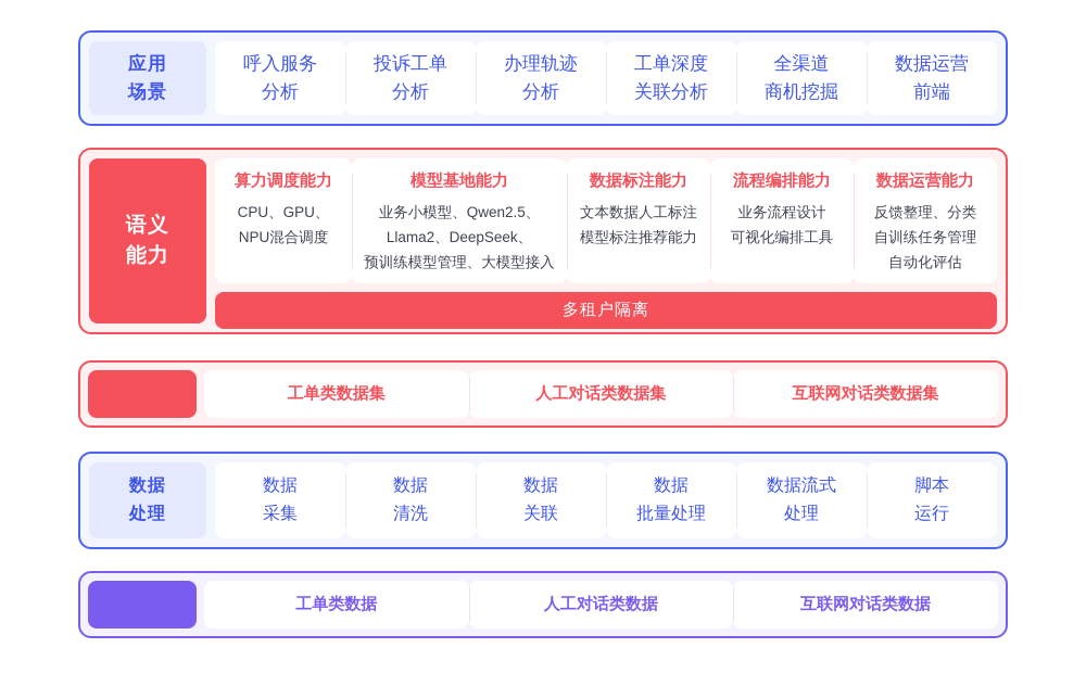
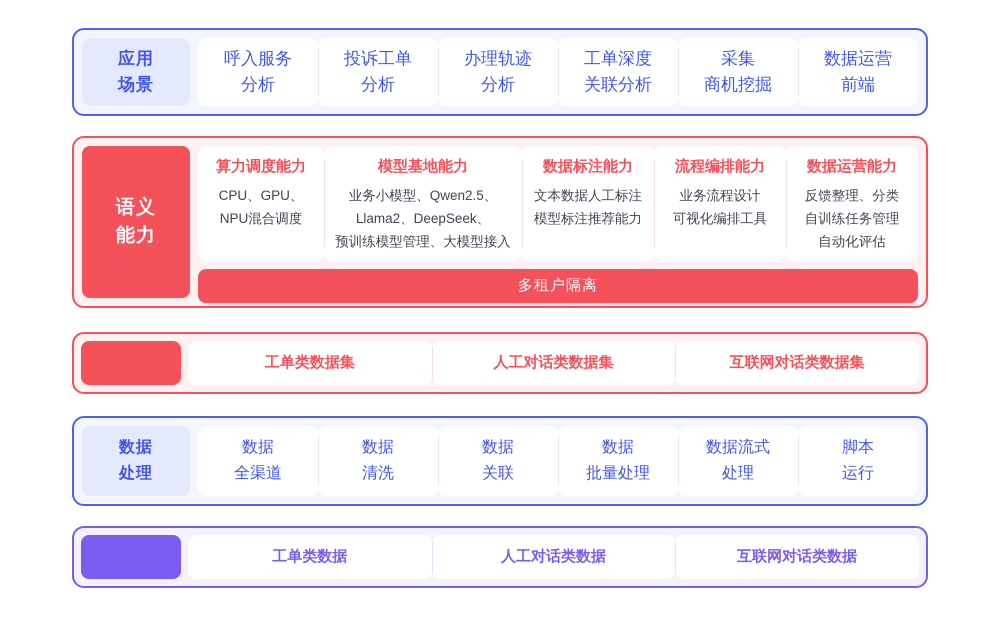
  应用
  场景
  呼入服务
  分析
  投诉工单
  分析
  办理轨迹
  分析
  工单深度
  关联分析
- 全渠道
+ 采集
  商机挖掘
  数据运营
  前端
  语义
  能力
  算力调度能力
  CPU、GPU、
  NPU混合调度
  模型基地能力
  业务小模型、Qwen2.5、
  Llama2、DeepSeek、
  预训练模型管理、大模型接入
  数据标注能力
  文本数据人工标注
  模型标注推荐能力
  流程编排能力
  业务流程设计
  可视化编排工具
  数据运营能力
  反馈整理、分类
  自训练任务管理
  自动化评估
  多租户隔离
  工单类数据集
  人工对话类数据集
  互联网对话类数据集
  数据
  处理
  数据
- 采集
+ 全渠道
  数据
  清洗
  数据
  关联
  数据
  批量处理
  数据流式
  处理
  脚本
  运行
  工单类数据
  人工对话类数据
  互联网对话类数据
